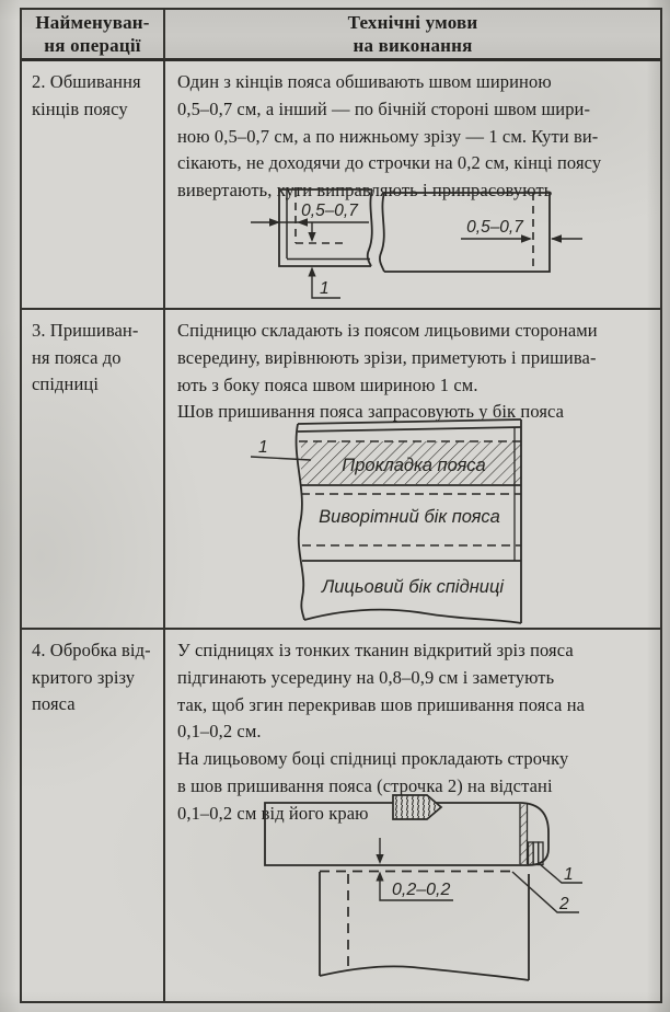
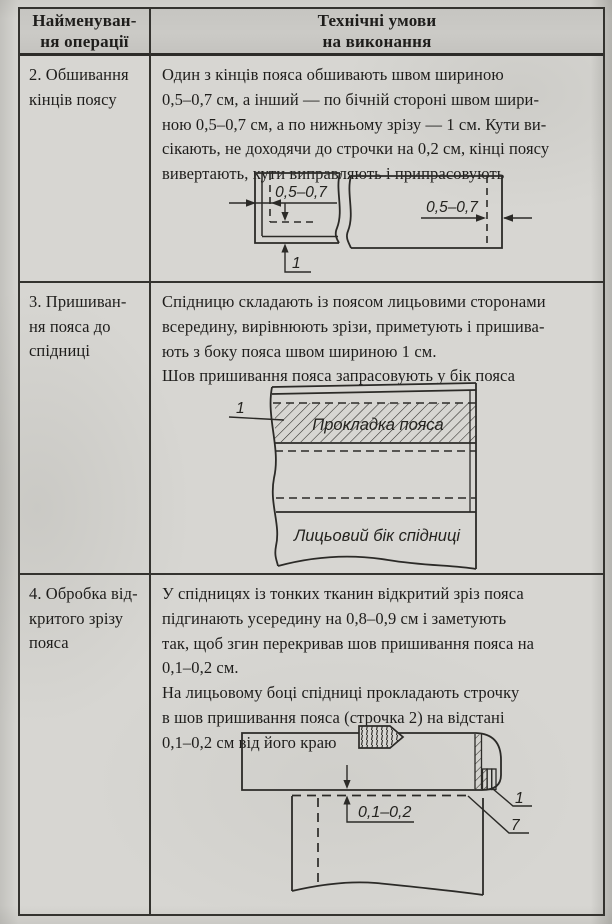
  Найменуван-
  ня операції
  Технічні умови
  на виконання
  2. Обшивання
  кінців поясу
  Один з кінців пояса обшивають швом шириною
  0,5–0,7 см, а інший — по бічній стороні швом шири-
  ною 0,5–0,7 см, а по нижньому зрізу — 1 см. Кути ви-
  сікають, не доходячи до строчки на 0,2 см, кінці поясу
  вивертають,ляють і припрасовують
  3. Пришиван-
  ня пояса до
  спідниці
  Спідницю складають із поясом лицьовими сторонами
  всередину, вирівнюють зрізи, приметують і пришива-
  ють з боку пояса швом шириною 1 см.
  Шов пришивання пояса запрасовують у бік пояса
  4. Обробка від-
  критого зрізу
  пояса
  У спідницях із тонких тканин відкритий зріз пояса
  підгинають усередину на 0,8–0,9 см і заметують
  так, щоб згин перекривав шов пришивання пояса на
  0,1–0,2 см.
  На лицьовому боці спідниці прокладають строчку
  в шов пришивання пояса (строчка 2) на відстані
  0,1–0,2 смід його краю
  0,5–0,7
  1
  0,5–0,7
  1
  Прокладка пояса
- Виворітний бік пояса
  Лицьовий бік спідниці
- 0,2–0,2
+ 0,1–0,2
  1
- 2
+ 7
